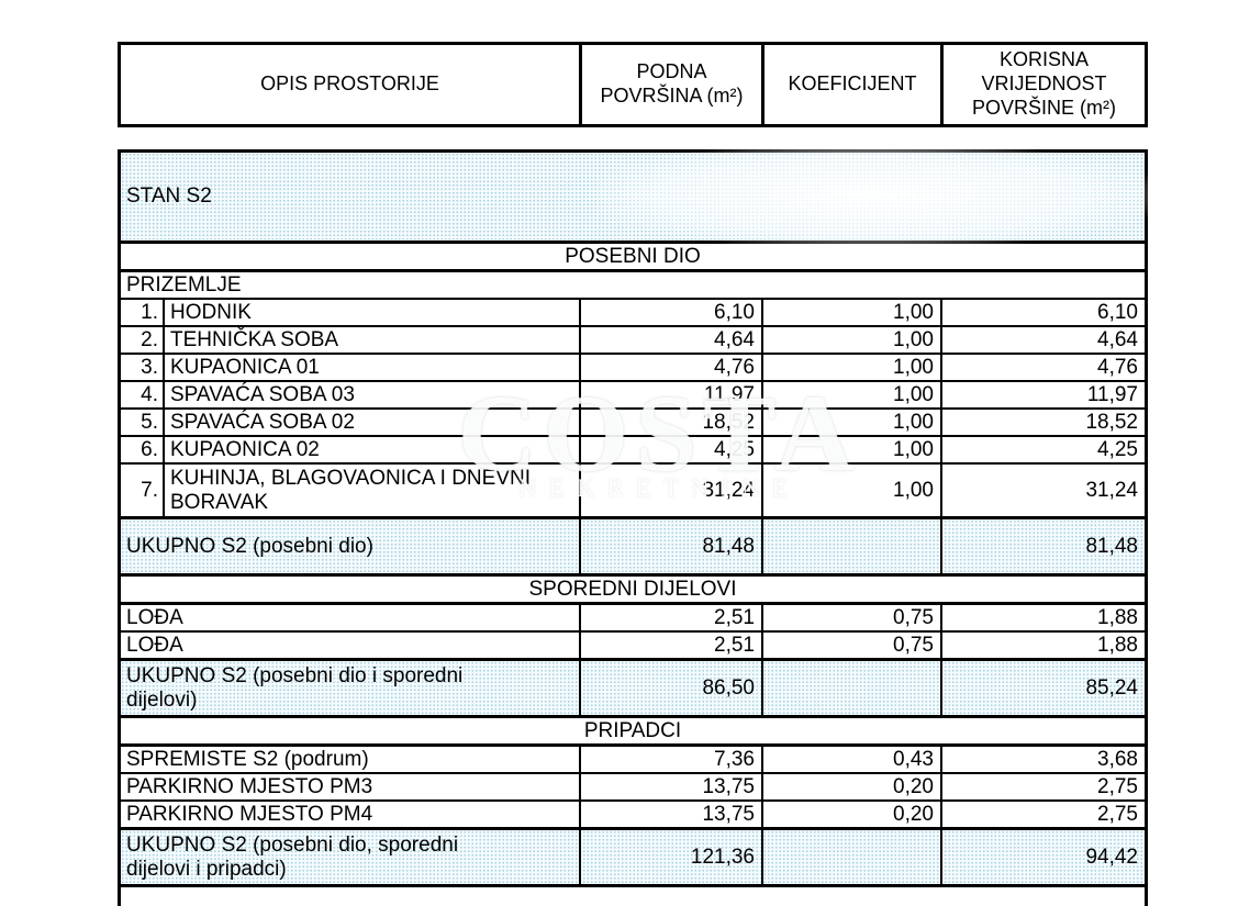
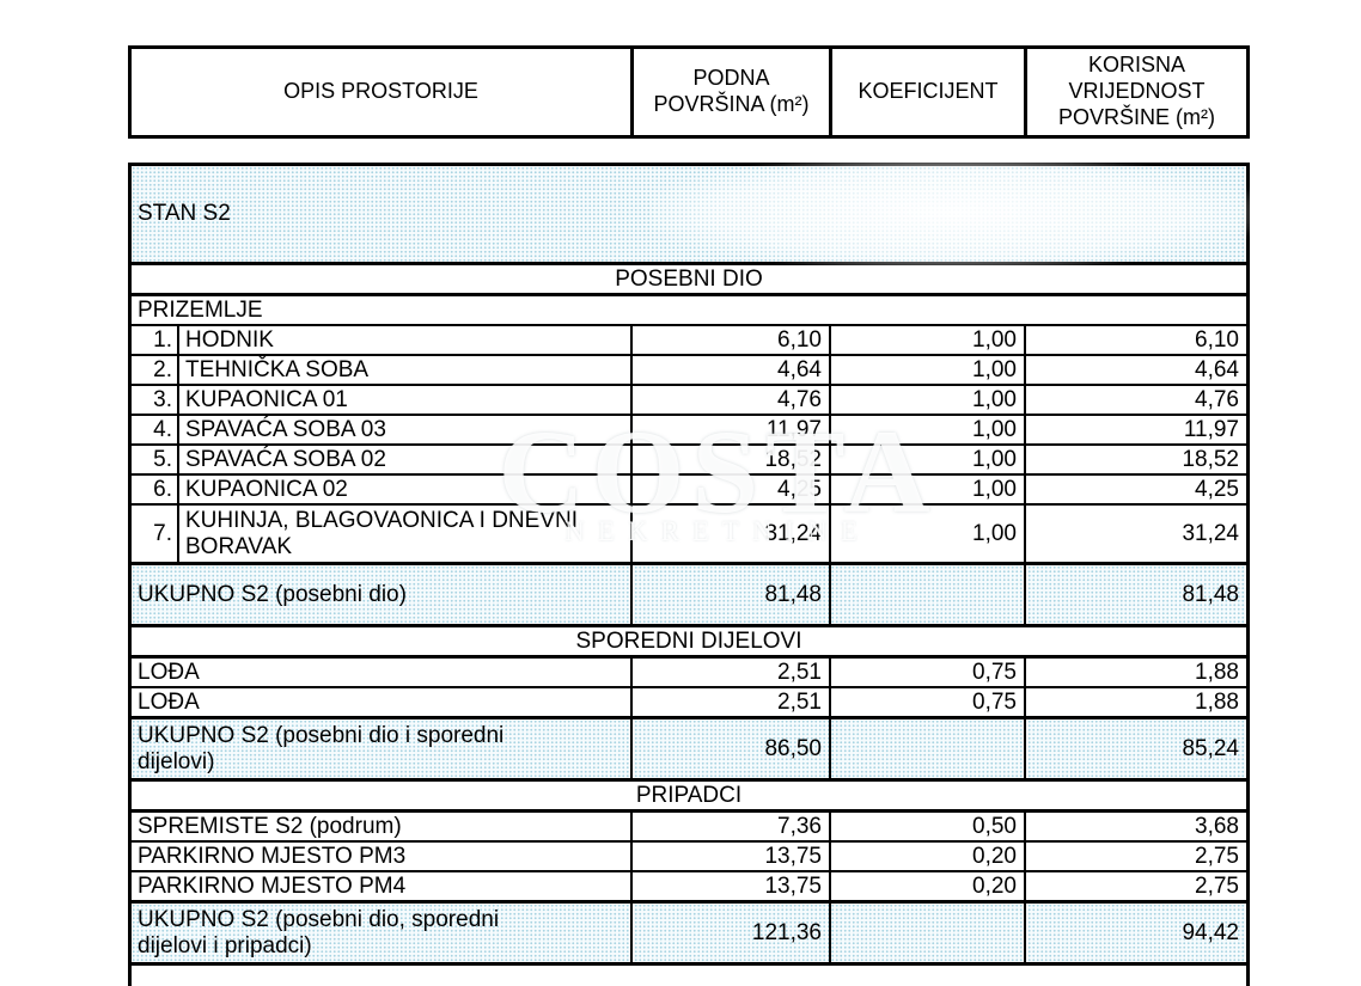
  OPIS PROSTORIJE
  PODNA
  POVRŠINA (m²)
  KOEFICIJENT
  KORISNA
  VRIJEDNOST
  POVRŠINE (m²)
  STAN S2
  POSEBNI DIO
  PRIZEMLJE
  1.
  HODNIK
  6,10
  1,00
  6,10
  2.
  TEHNIČKA SOBA
  4,64
  1,00
  4,64
  3.
  KUPAONICA 01
  4,76
  1,00
  4,76
  4.
  SPAVAĆA SOBA 03
  11,97
  1,00
  11,97
  5.
  SPAVAĆA SOBA 02
  18,52
  1,00
  18,52
  6.
  KUPAONICA 02
  4,25
  1,00
  4,25
  7.
  KUHINJA, BLAGOVAONICA I DNEVNI BORAVAK
  31,24
  1,00
  31,24
  UKUPNO S2 (posebni dio)
  81,48
  81,48
  SPOREDNI DIJELOVI
  LOĐA
  2,51
  0,75
  1,88
  LOĐA
  2,51
  0,75
  1,88
  UKUPNO S2 (posebni dio i sporedni dijelovi)
  86,50
  85,24
  PRIPADCI
  SPREMISTE S2 (podrum)
  7,36
- 0,43
+ 0,50
  3,68
  PARKIRNO MJESTO PM3
  13,75
  0,20
  2,75
  PARKIRNO MJESTO PM4
  13,75
  0,20
  2,75
  UKUPNO S2 (posebni dio, sporedni dijelovi i pripadci)
  121,36
  94,42
  COSTA
  NEKRETNINE
